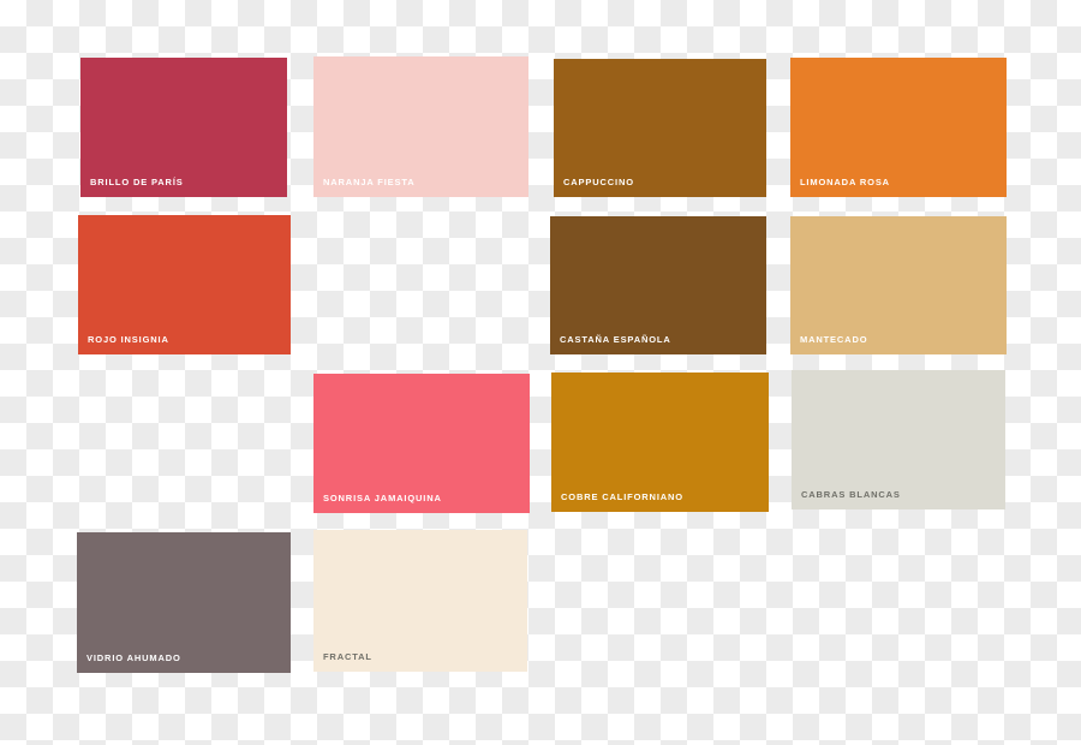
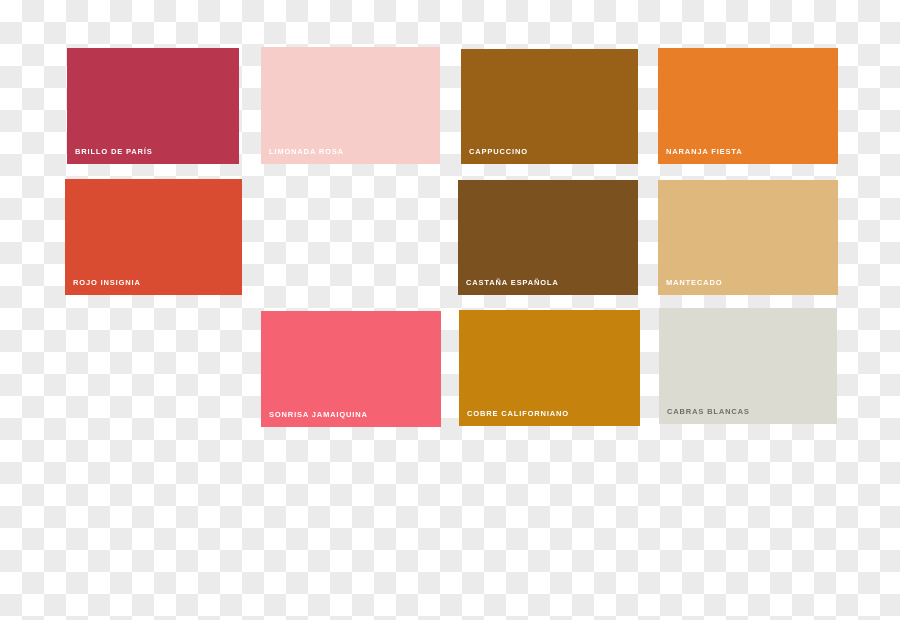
  BRILLO DE PARÍS
- NARANJA FIESTA
+ LIMONADA ROSA
  CAPPUCCINO
- LIMONADA ROSA
+ NARANJA FIESTA
  ROJO INSIGNIA
  CASTAÑA ESPAÑOLA
  MANTECADO
  SONRISA JAMAIQUINA
  COBRE CALIFORNIANO
  CABRAS BLANCAS
- VIDRIO AHUMADO
- FRACTAL
